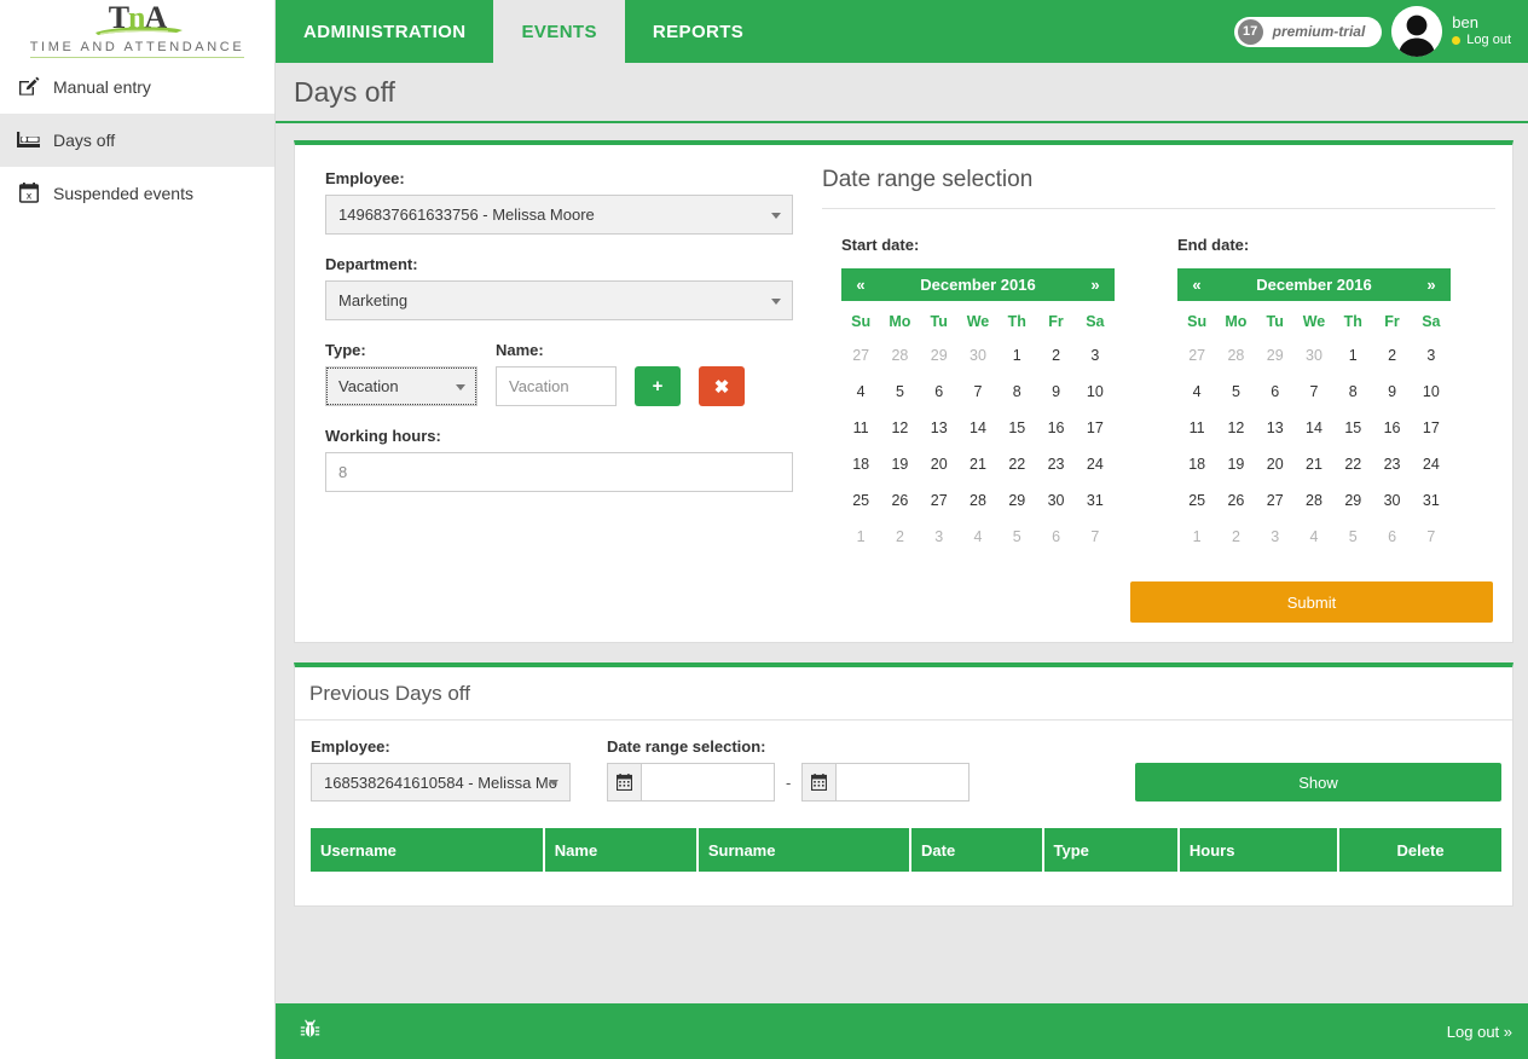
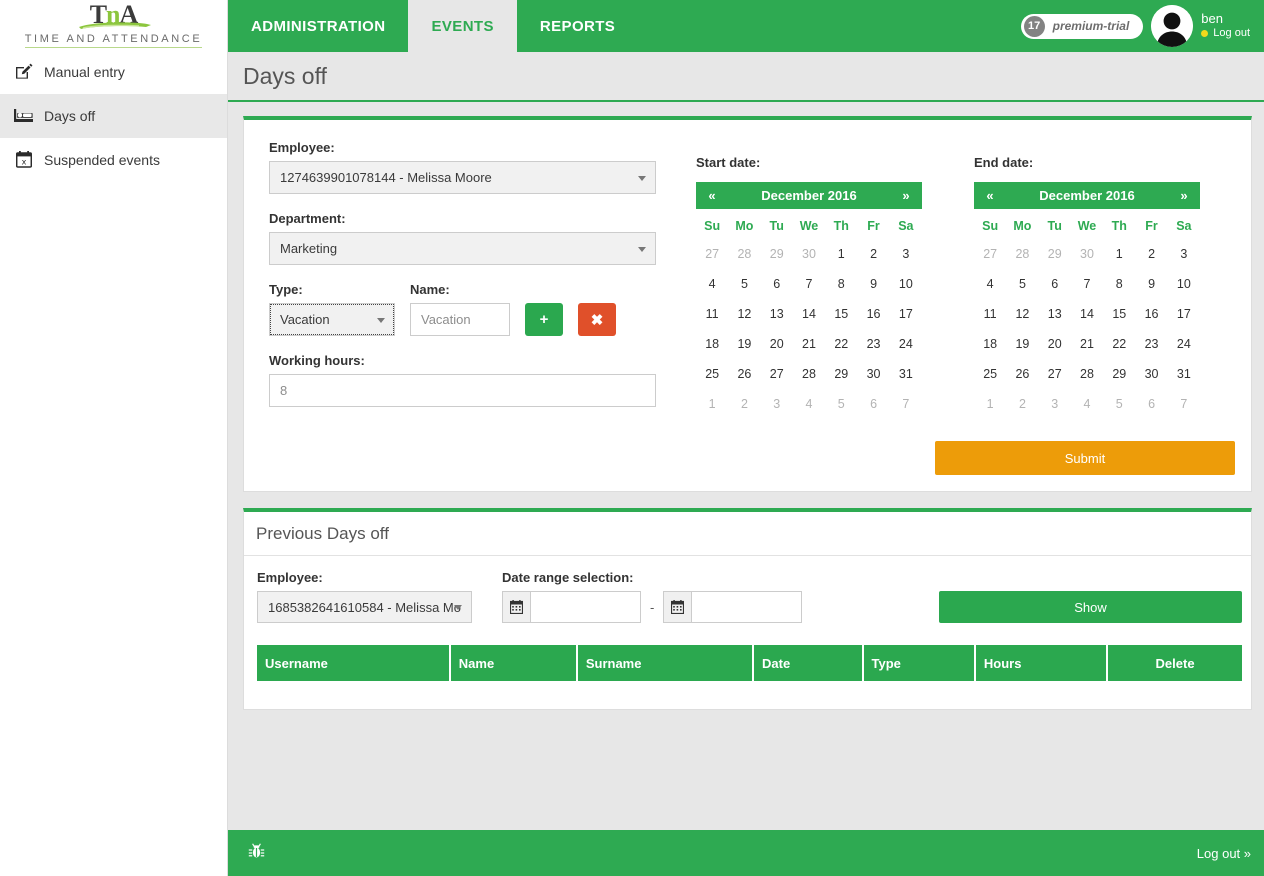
  TnA
  TIME AND ATTENDANCE
  Manual entry
  Days off
  x
  Suspended events
  ADMINISTRATION
  EVENTS
  REPORTS
  17
  premium-trial
  ben
  Log out
  Days off
  Employee:
- 1496837661633756 - Melissa Moore
+ 1274639901078144 - Melissa Moore
  Department:
  Marketing
  Type:
  Vacation
  Name:
  Vacation
  +
  ✖
  Working hours:
  8
- Date range selection
  Start date:
  « December 2016 »
  Su	Mo	Tu	We	Th	Fr	Sa
  27	28	29	30	1	2	3
  4	5	6	7	8	9	10
  11	12	13	14	15	16	17
  18	19	20	21	22	23	24
  25	26	27	28	29	30	31
  1	2	3	4	5	6	7
  End date:
  « December 2016 »
  Su	Mo	Tu	We	Th	Fr	Sa
  27	28	29	30	1	2	3
  4	5	6	7	8	9	10
  11	12	13	14	15	16	17
  18	19	20	21	22	23	24
  25	26	27	28	29	30	31
  1	2	3	4	5	6	7
  Submit
  Previous Days off
  Employee:
  1685382641610584 - Melissa Mo
  Date range selection:
  -
  Show
  Username	Name	Surname	Date	Type	Hours	Delete
  Log out »
